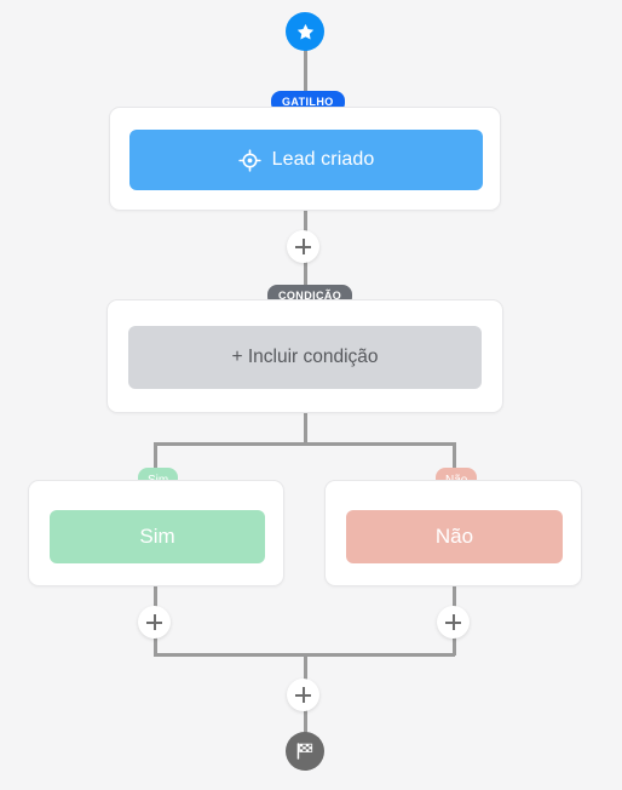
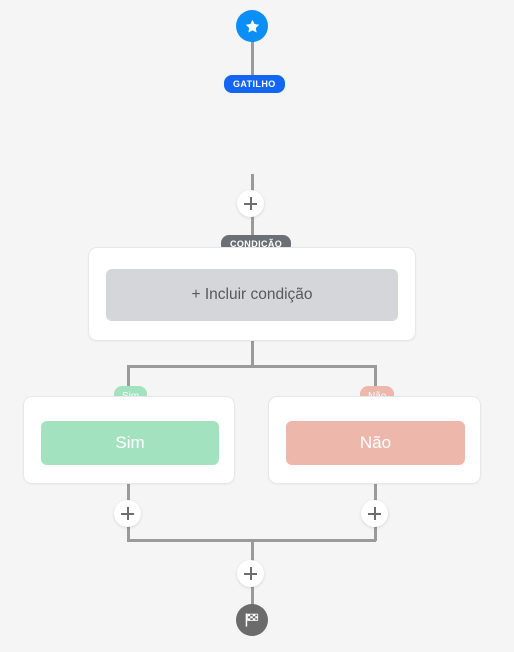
  GATILHO
- Lead criado
  CONDIÇÃO
  + Incluir condição
  Sim
  Não
